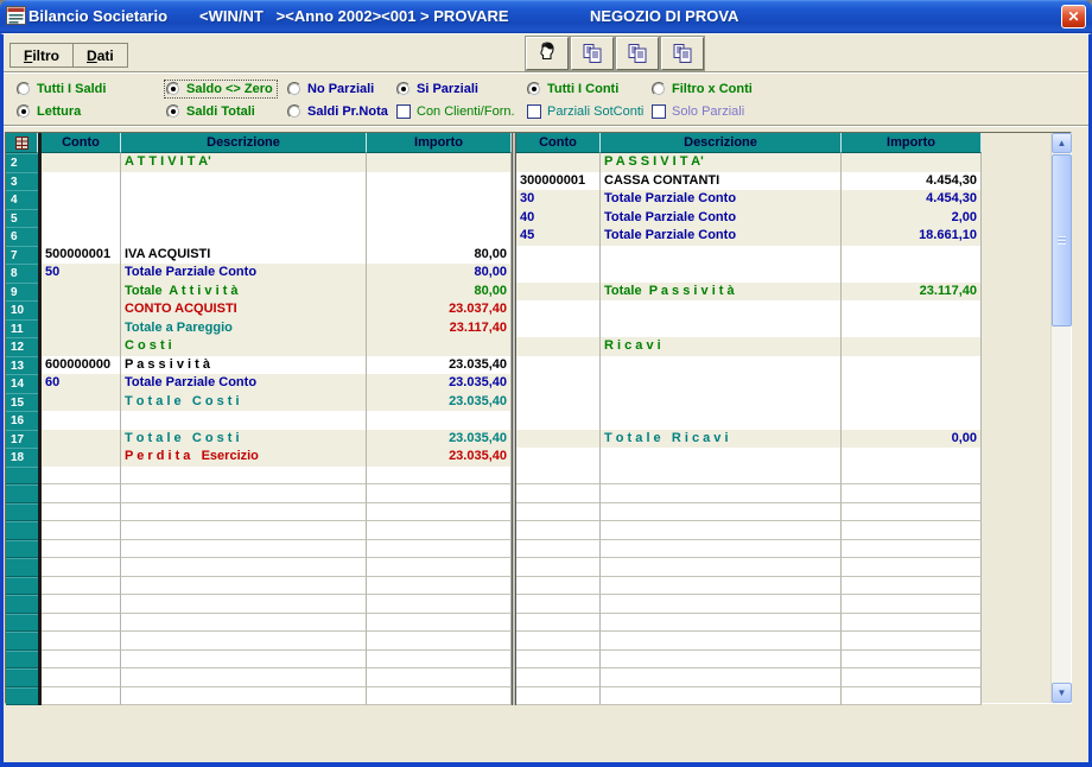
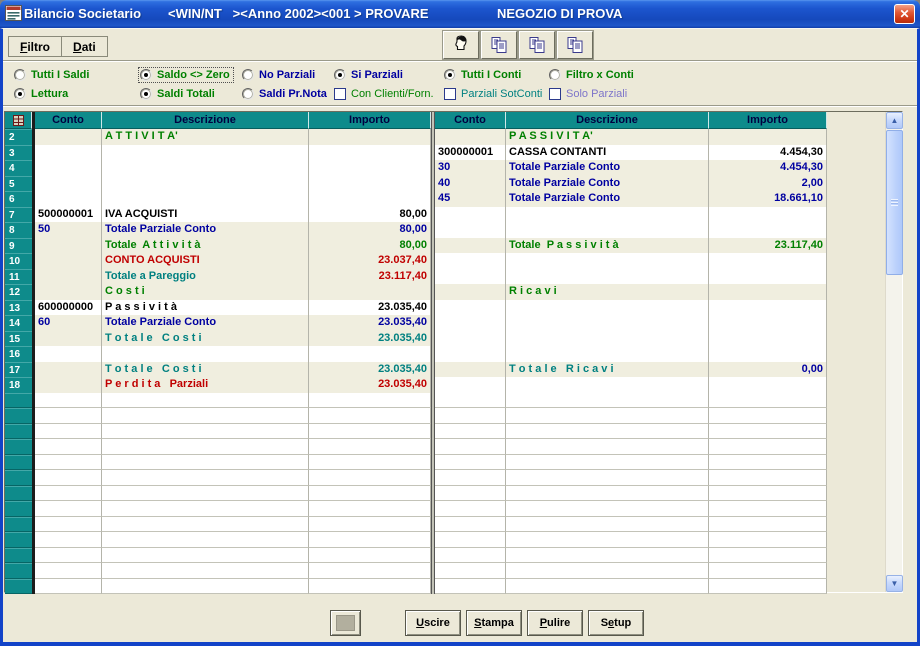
  Bilancio Societario
  <WIN/NT ><Anno 2002><001 > PROVARE
  NEGOZIO DI PROVA
  ✕
  Filtro
  Dati
  Tutti I Saldi
  Saldo <> Zero
  No Parziali
  Si Parziali
  Tutti I Conti
  Filtro x Conti
  Lettura
  Saldi Totali
  Saldi Pr.Nota
  Con Clienti/Forn.
  Parziali SotConti
  Solo Parziali
  Conto
  Descrizione
  Importo
  Conto
  Descrizione
  Importo
  2
  A T T I V I T A'
  P A S S I V I T A'
  3
  300000001
  CASSA CONTANTI
  4.454,30
  4
  30
  Totale Parziale Conto
  4.454,30
  5
  40
  Totale Parziale Conto
  2,00
  6
  45
  Totale Parziale Conto
  18.661,10
  7
  500000001
  IVA ACQUISTI
  80,00
  8
  50
  Totale Parziale Conto
  80,00
  9
  Totale A t t i v i t à
  80,00
  Totale P a s s i v i t à
  23.117,40
  10
  CONTO ACQUISTI
  23.037,40
  11
  Totale a Pareggio
  23.117,40
  12
  C o s t i
  R i c a v i
  13
  600000000
  P a s s i v i t à
  23.035,40
  14
  60
  Totale Parziale Conto
  23.035,40
  15
  T o t a l e C o s t i
  23.035,40
  16
  17
  T o t a l e C o s t i
  23.035,40
  T o t a l e R i c a v i
  0,00
  18
- P e r d i t a Esercizio
+ P e r d i t a Parziali
  23.035,40
  ▲
  ▼
+ Uscire
+ Stampa
+ Pulire
+ Setup
